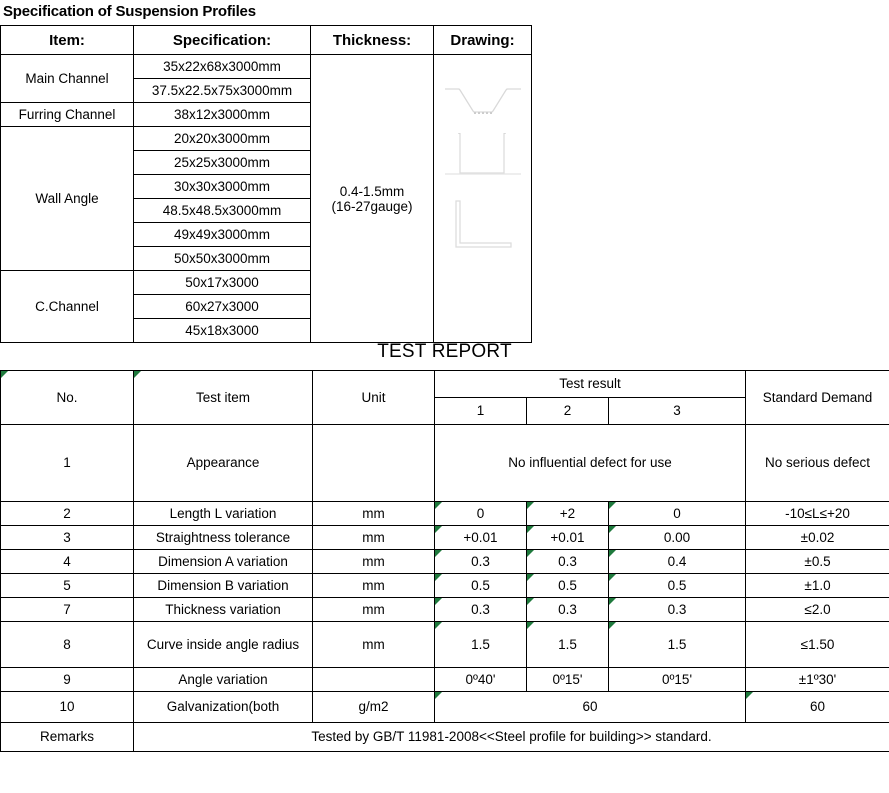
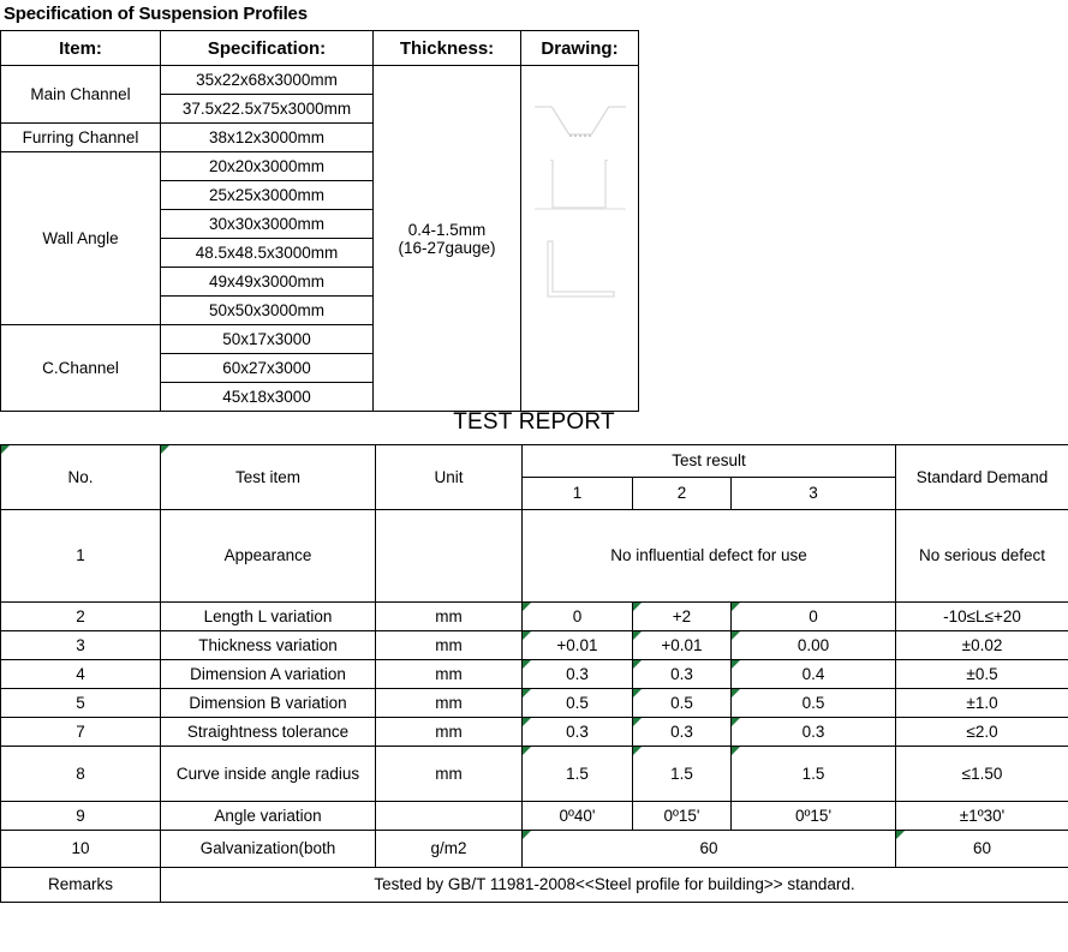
  Specification of Suspension Profiles
  Item:	Specification:	Thickness:	Drawing:
  Main Channel	35x22x68x3000mm	0.4-1.5mm (16-27gauge)
  37.5x22.5x75x3000mm
  Furring Channel	38x12x3000mm
  Wall Angle	20x20x3000mm
  25x25x3000mm
  30x30x3000mm
  48.5x48.5x3000mm
  49x49x3000mm
  50x50x3000mm
  C.Channel	50x17x3000
  60x27x3000
  45x18x3000
  TEST REPORT
  No.	Test item	Unit	Test result	Standard Demand
  1	2	3
  1	Appearance		No influential defect for use	No serious defect
  2	Length L variation	mm	0	+2	0	-10≤L≤+20
- 3	Straightness tolerance	mm	+0.01	+0.01	0.00	±0.02
+ 3	Thickness variation	mm	+0.01	+0.01	0.00	±0.02
  4	Dimension A variation	mm	0.3	0.3	0.4	±0.5
  5	Dimension B variation	mm	0.5	0.5	0.5	±1.0
- 7	Thickness variation	mm	0.3	0.3	0.3	≤2.0
+ 7	Straightness tolerance	mm	0.3	0.3	0.3	≤2.0
  8	Curve inside angle radius	mm	1.5	1.5	1.5	≤1.50
  9	Angle variation		0º40'	0º15'	0º15'	±1º30'
  10	Galvanization(both	g/m2	60	60
  Remarks	Tested by GB/T 11981-2008<<Steel profile for building>> standard.
